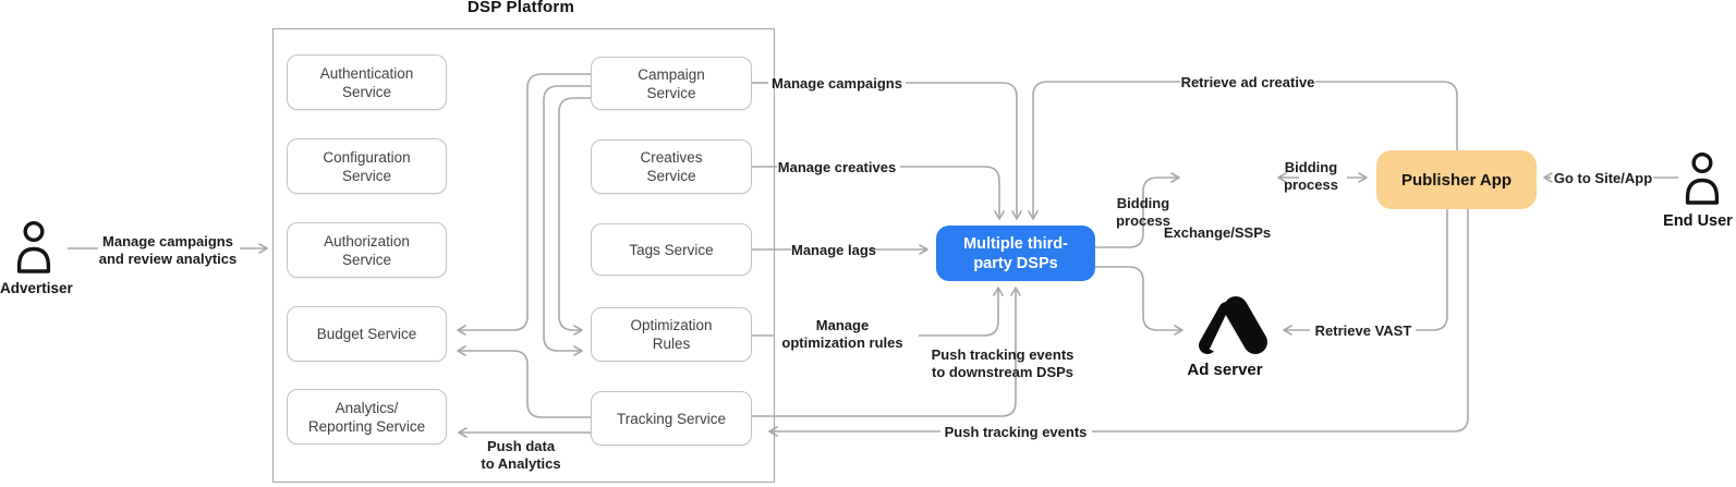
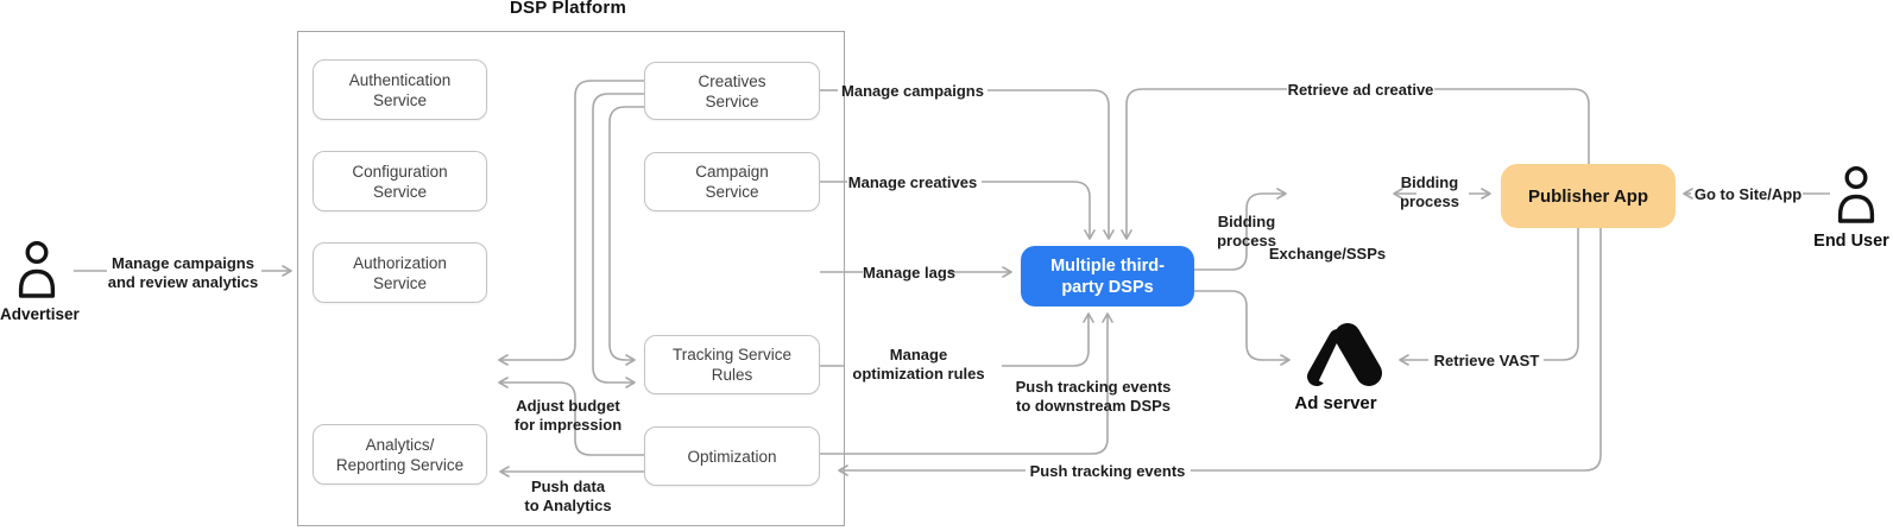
  DSP Platform
  Authentication
  Service
  Configuration
  Service
  Authorization
  Service
- Budget Service
  Analytics/
  Reporting Service
- Campaign
+ Creatives
  Service
- Creatives
+ Campaign
  Service
- Tags Service
- Optimization
+ Tracking Service
  Rules
- Tracking Service
+ Optimization
  Multiple third-
  party DSPs
  Publisher App
  Advertise
  End User
  Ad server
  Manage campaigns
  and review analytics
  Manage campaigns
  Manage creatives
  Manage lags
  Manage
  optimization rules
  Push tracking events
  to downstream DSPs
  Push tracking events
+ Adjust budget
+ for impression
  Push data
  to Analytics
  Bidding
  process
  Exchange/SSPs
  Bidding
  process
  Retrieve ad creative
  Retrieve VAST
  Go to Site/App
